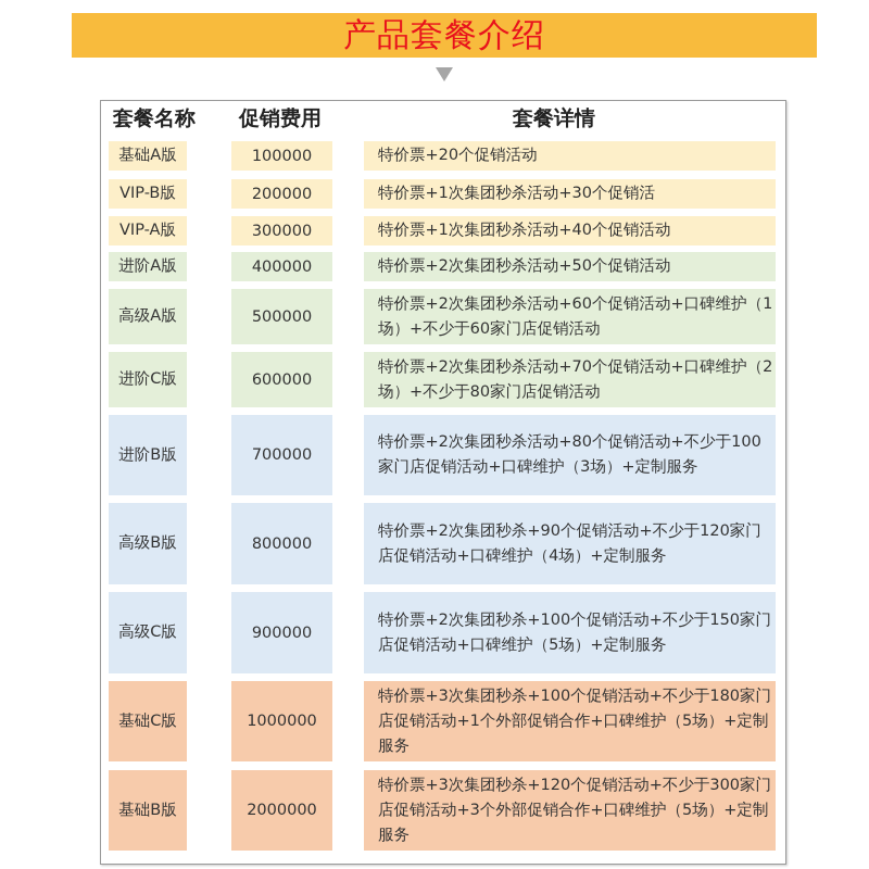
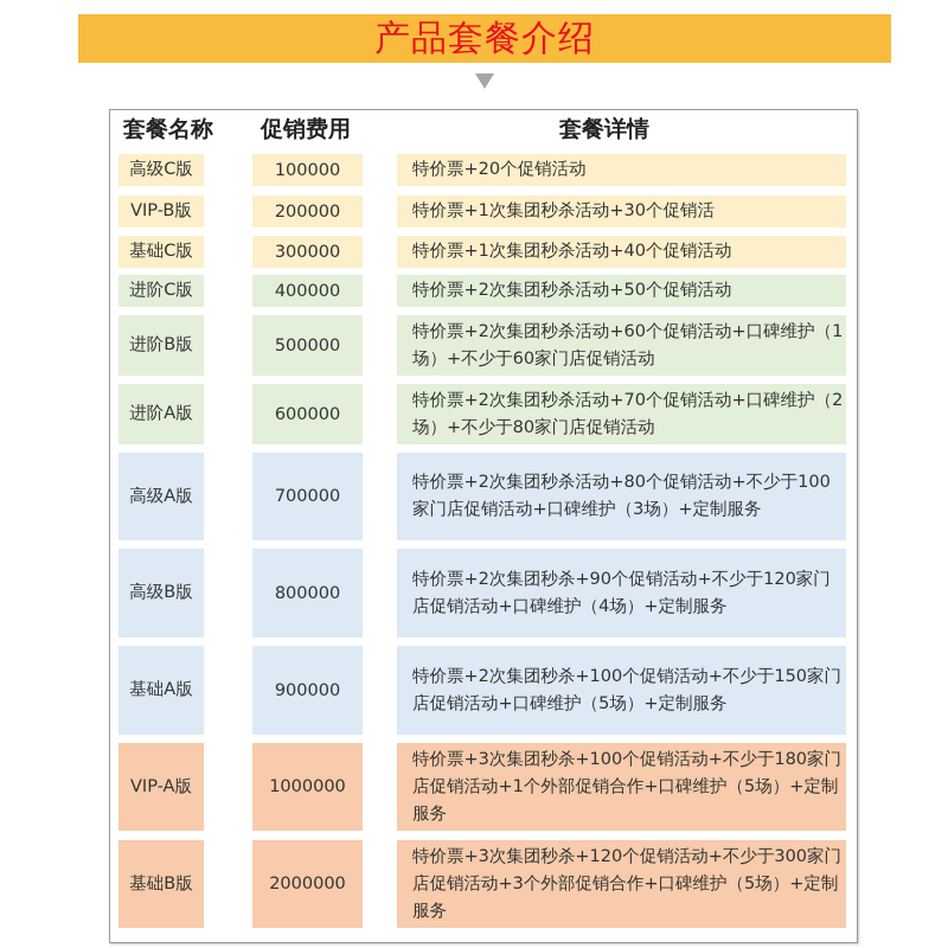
  产品套餐介绍
  套餐名称
  促销费用
  套餐详情
- 基础A版
+ 高级C版
  100000
  特价票+20个促销活动
  VIP-B版
  200000
  特价票+1次集团秒杀活动+30个促销活
- VIP-A版
+ 基础C版
  300000
  特价票+1次集团秒杀活动+40个促销活动
- 进阶A版
+ 进阶C版
  400000
  特价票+2次集团秒杀活动+50个促销活动
- 高级A版
+ 进阶B版
  500000
  特价票+2次集团秒杀活动+60个促销活动+口碑维护（1场）+不少于60家门店促销活动
- 进阶C版
+ 进阶A版
  600000
  特价票+2次集团秒杀活动+70个促销活动+口碑维护（2场）+不少于80家门店促销活动
- 进阶B版
+ 高级A版
  700000
  特价票+2次集团秒杀活动+80个促销活动+不少于100家门店促销活动+口碑维护（3场）+定制服务
  高级B版
  800000
  特价票+2次集团秒杀+90个促销活动+不少于120家门店促销活动+口碑维护（4场）+定制服务
- 高级C版
+ 基础A版
  900000
  特价票+2次集团秒杀+100个促销活动+不少于150家门店促销活动+口碑维护（5场）+定制服务
- 基础C版
+ VIP-A版
  1000000
  特价票+3次集团秒杀+100个促销活动+不少于180家门店促销活动+1个外部促销合作+口碑维护（5场）+定制服务
  基础B版
  2000000
  特价票+3次集团秒杀+120个促销活动+不少于300家门店促销活动+3个外部促销合作+口碑维护（5场）+定制服务
